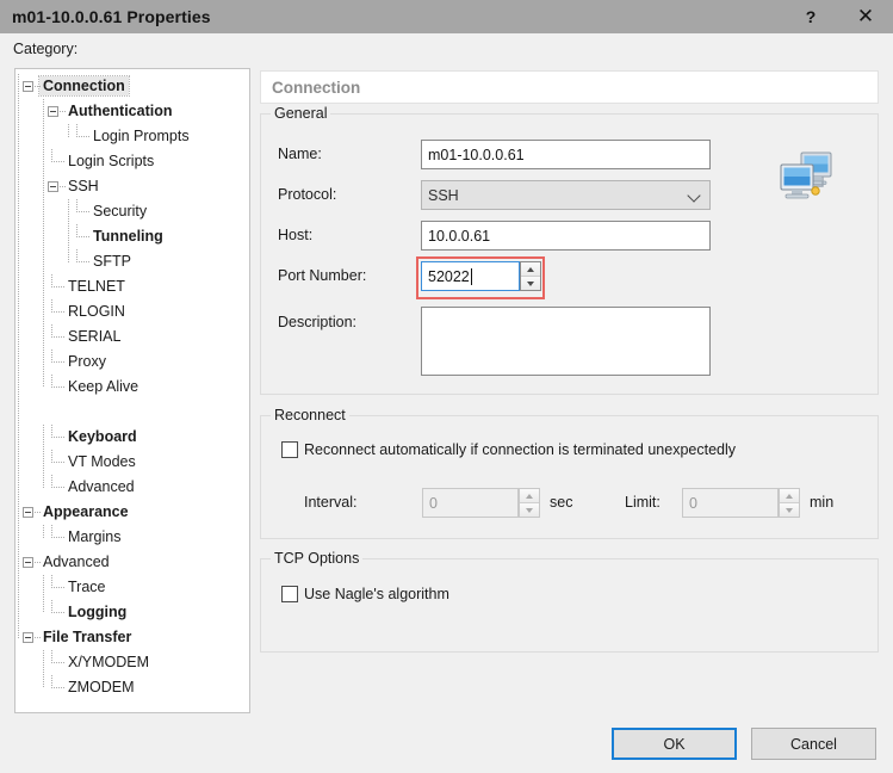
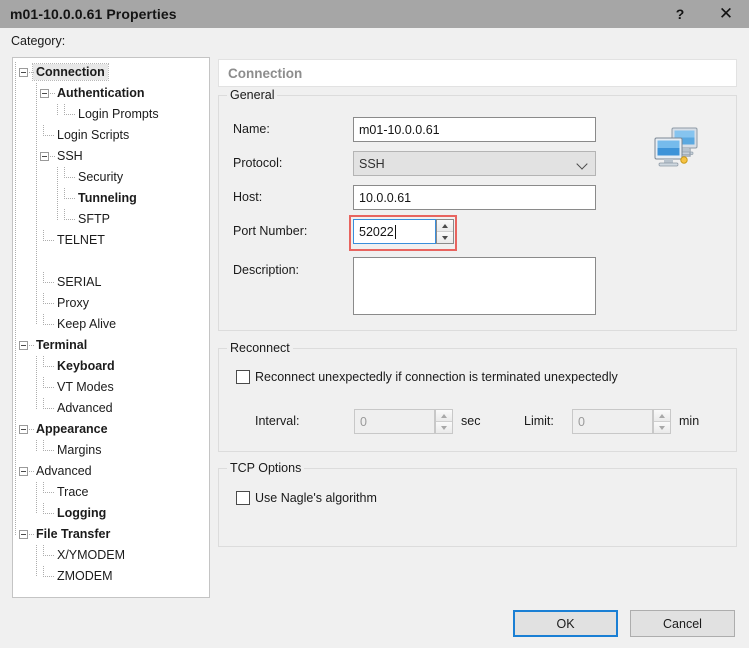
  m01-10.0.0.61 Properties
  ?
  ✕
  Category:
  Connection
  Authentication
  Login Prompts
  Login Scripts
  SSH
  Security
  Tunneling
  SFTP
  TELNET
- RLOGIN
  SERIAL
  Proxy
  Keep Alive
+ Terminal
  Keyboard
  VT Modes
  Advanced
  Appearance
  Margins
  Advanced
  Trace
  Logging
  File Transfer
  X/YMODEM
  ZMODEM
  Connection
  General
  Name:
  m01-10.0.0.61
  Protocol:
  SSH
  Host:
  10.0.0.61
  Port Number:
  52022
  Description:
  Reconnect
- Reconnect automatically if connection is terminated unexpectedly
+ Reconnect unexpectedly if connection is terminated unexpectedly
  Interval:
  0
  sec
  Limit:
  0
  min
  TCP Options
  Use Nagle's algorithm
  OK
  Cancel
